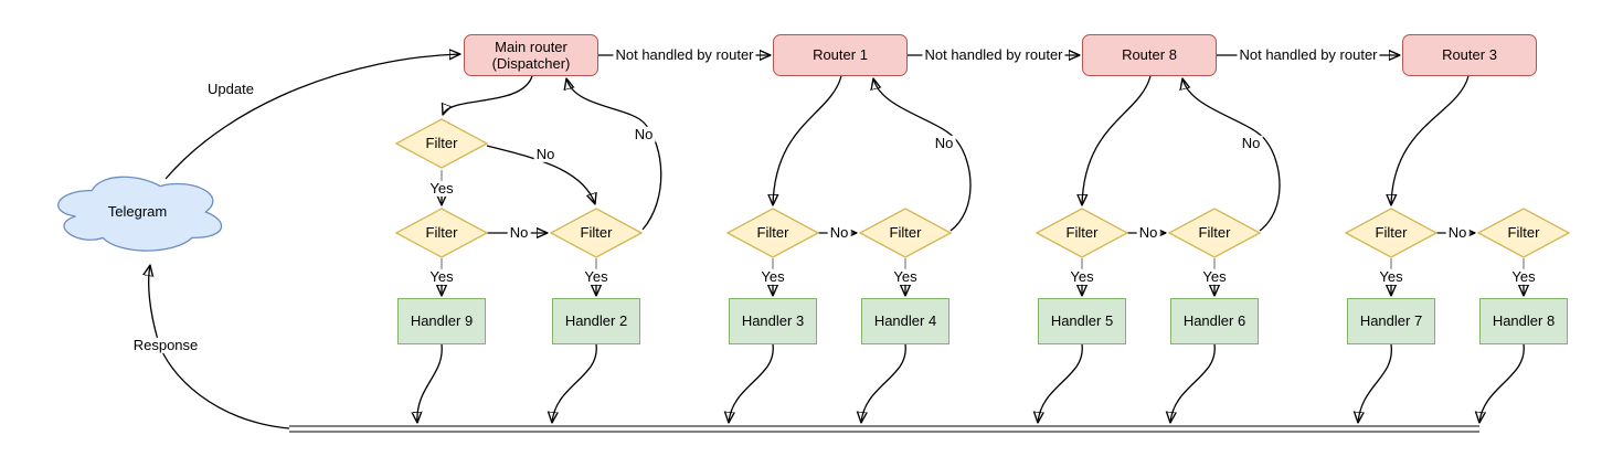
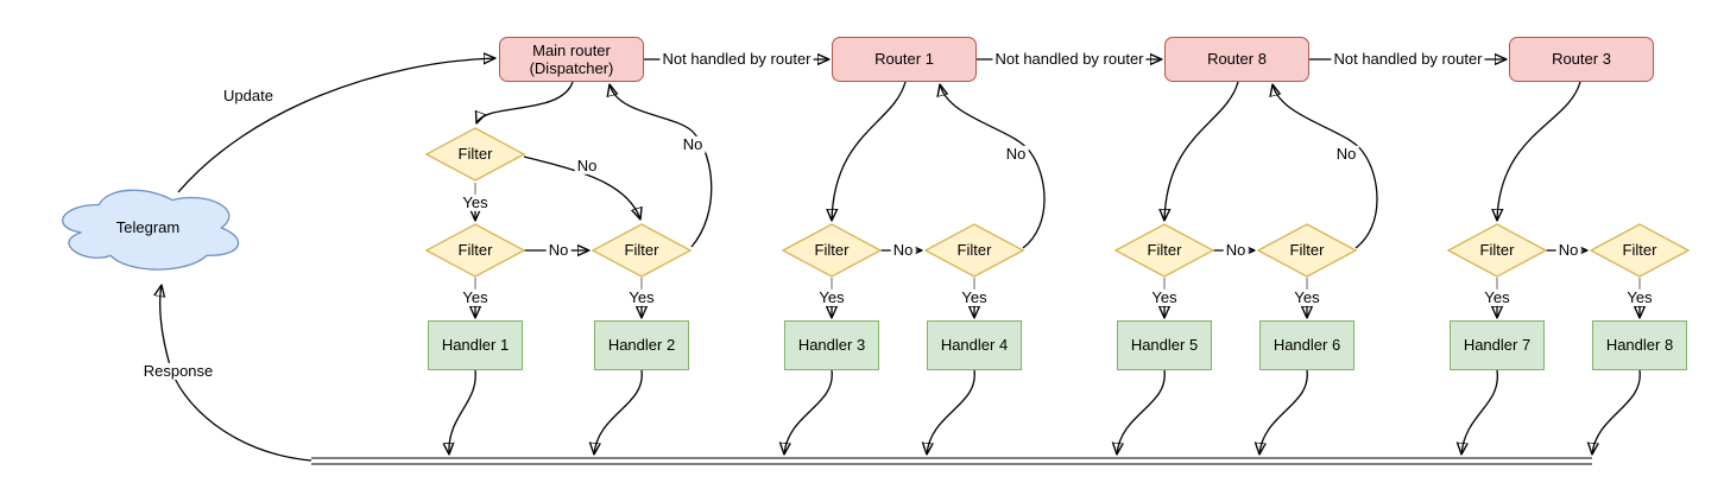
  Telegram
  Main router
  (Dispatcher)
  Router 1
  Router 8
  Router 3
  Filter
  Filter
  Filter
  Filter
  Filter
  Filter
  Filter
  Filter
  Filter
- Handler 9
+ Handler 1
  Handler 2
  Handler 3
  Handler 4
  Handler 5
  Handler 6
  Handler 7
  Handler 8
  Update
  Response
  Not handled by router
  Not handled by router
  Not handled by router
  Yes
  Yes
  Yes
  Yes
  Yes
  Yes
  Yes
  Yes
  Yes
  No
  No
  No
  No
  No
  No
  No
  No
